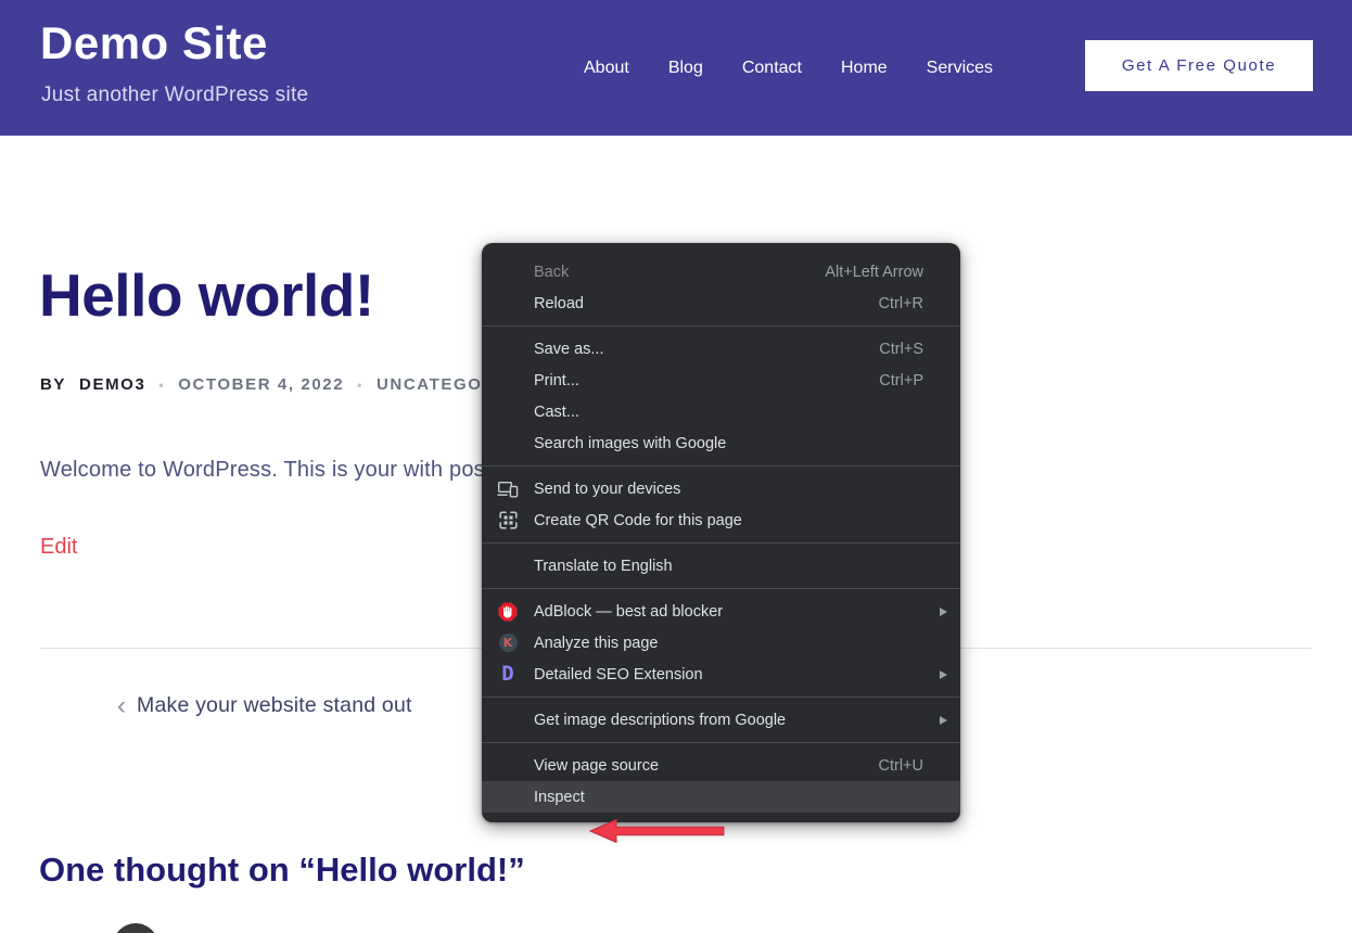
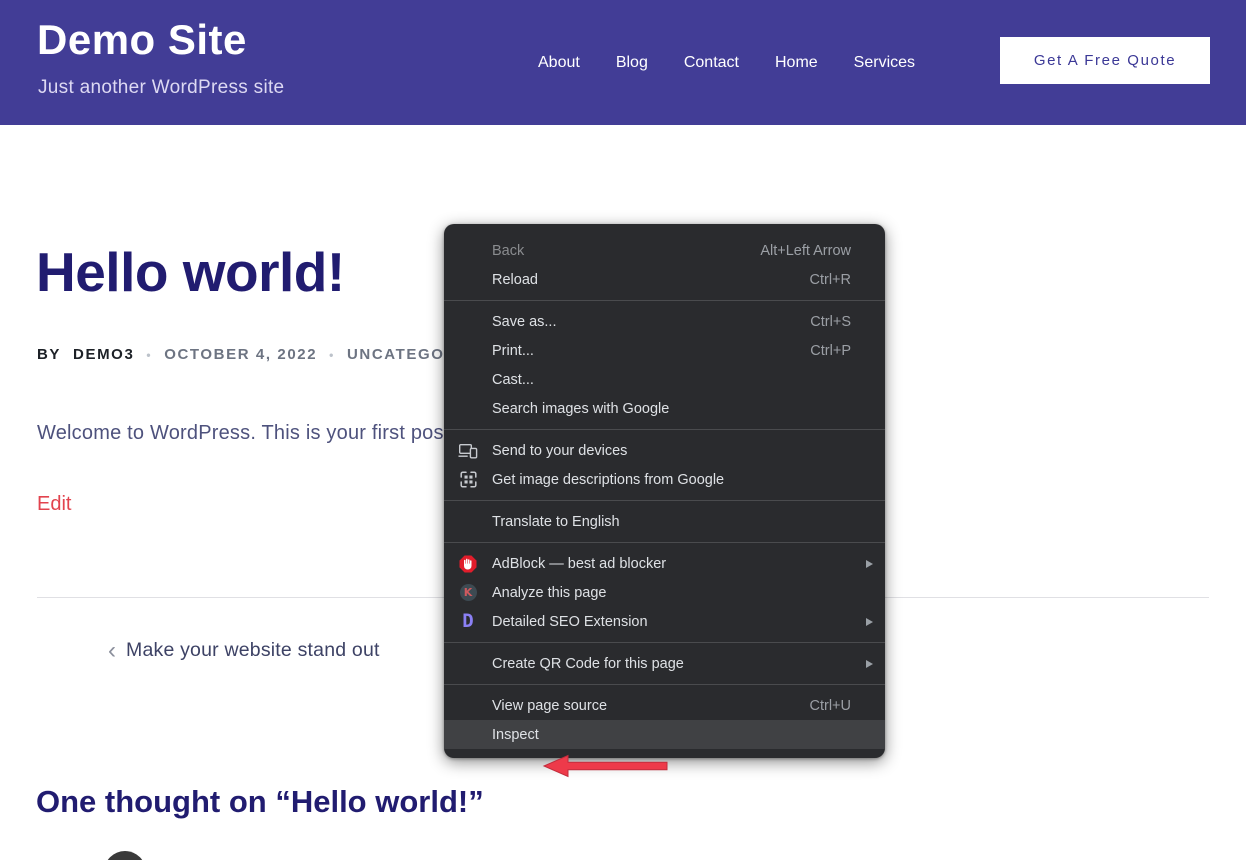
  Demo Site
  Just another WordPress site
  About
  Blog
  Contact
  Home
  Services
  Get A Free Quote
  Hello world!
  BY
  DEMO3
  •
  OCTOBER 4, 2022
  •
  UNCATEGO
- Welcome to WordPress. This is your with pos
+ Welcome to WordPress. This is your first pos
  Edit
  ‹
  Make your website stand out
  One thought on “Hello world!”
  Back
  Alt+Left Arrow
  Reload
  Ctrl+R
  Save as...
  Ctrl+S
  Print...
  Ctrl+P
  Cast...
  Search images with Google
  Send to your devices
- Create QR Code for this page
+ Get image descriptions from Google
  Translate to English
  AdBlock — best ad blocker
  K
  Analyze this page
  D
  Detailed SEO Extension
- Get image descriptions from Google
+ Create QR Code for this page
  View page source
  Ctrl+U
  Inspect
